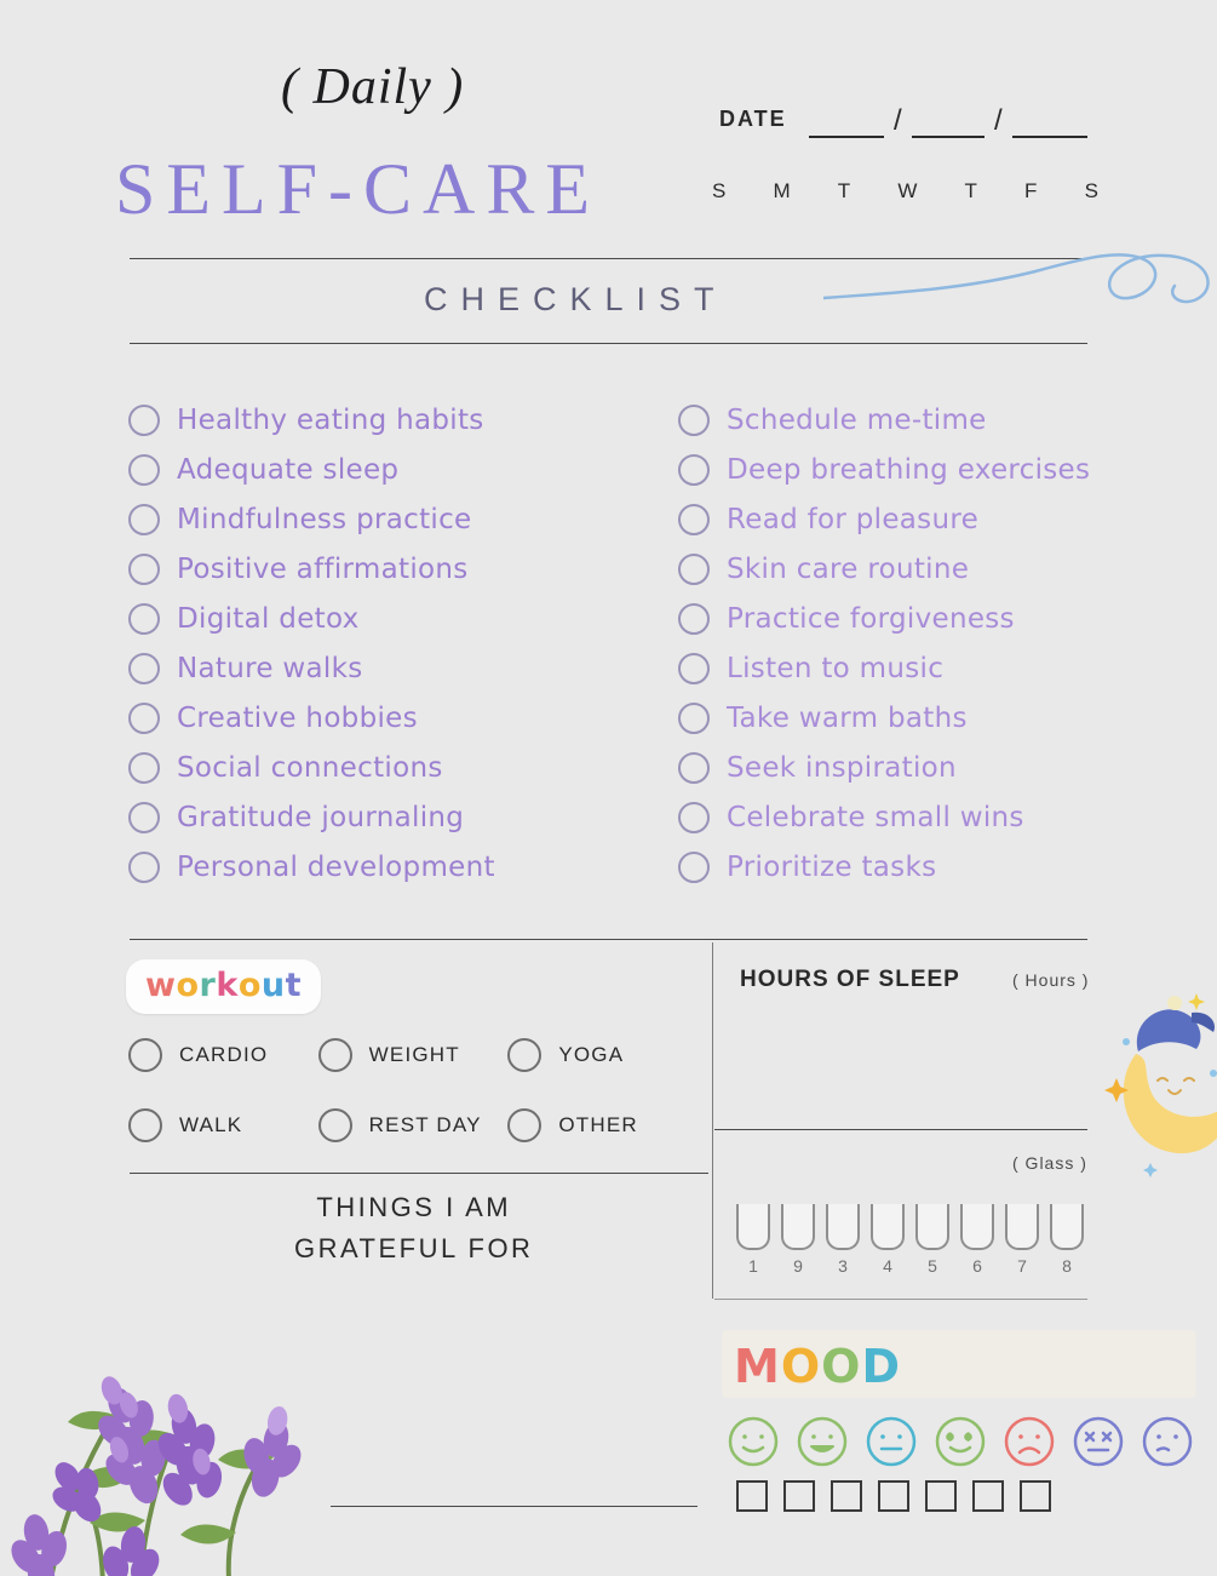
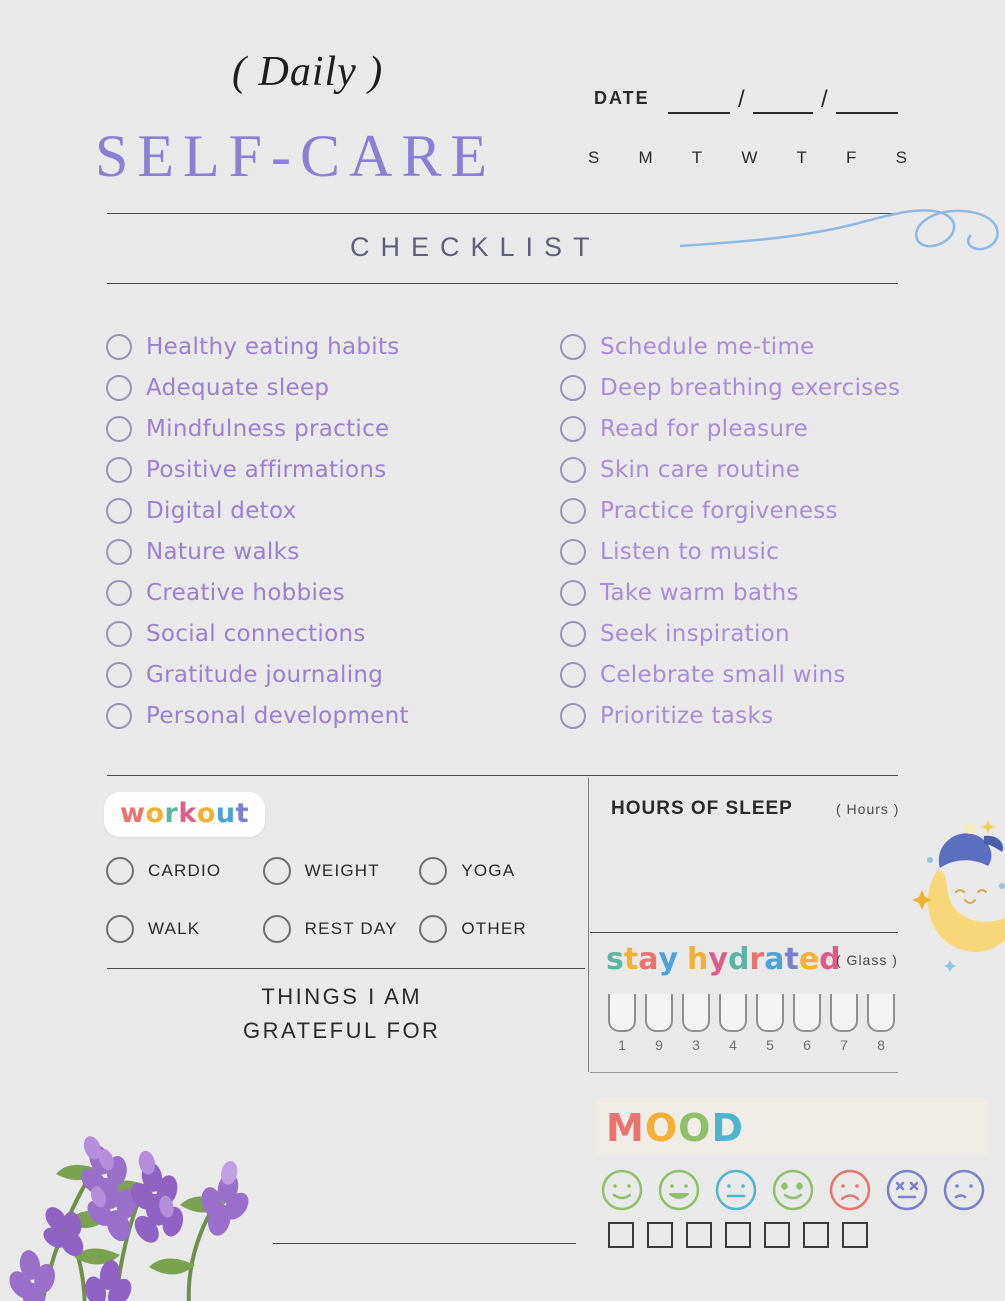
  ( Daily )
  SELF-CARE
  DATE
  /
  /
  S
  M
  T
  W
  T
  F
  S
  CHECKLIST
  Healthy eating habits
  Adequate sleep
  Mindfulness practice
  Positive affirmations
  Digital detox
  Nature walks
  Creative hobbies
  Social connections
  Gratitude journaling
  Personal development
  Schedule me-time
  Deep breathing exercises
  Read for pleasure
  Skin care routine
  Practice forgiveness
  Listen to music
  Take warm baths
  Seek inspiration
  Celebrate small wins
  Prioritize tasks
  workout
  CARDIO
  WEIGHT
  YOGA
  WALK
  REST DAY
  OTHER
  THINGS I AM
  GRATEFUL FOR
  HOURS OF SLEEP
  ( Hours )
+ stay hydrated
  ( Glass )
  1
  9
  3
  4
  5
  6
  7
  8
  MOOD
